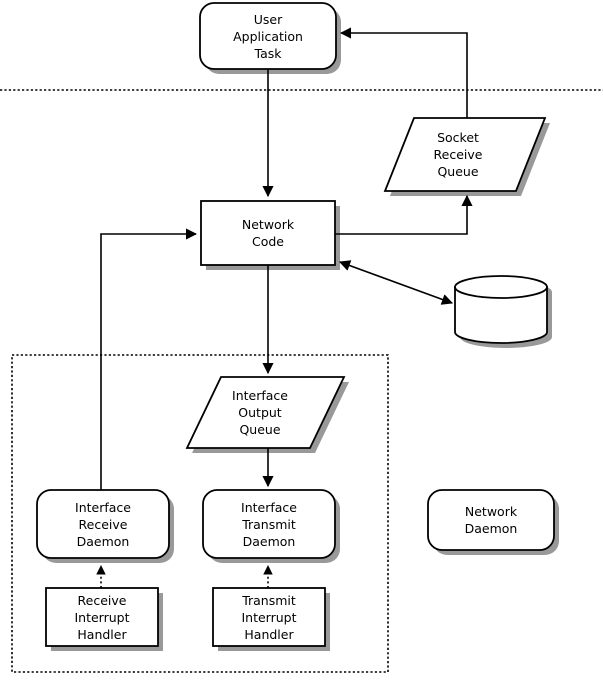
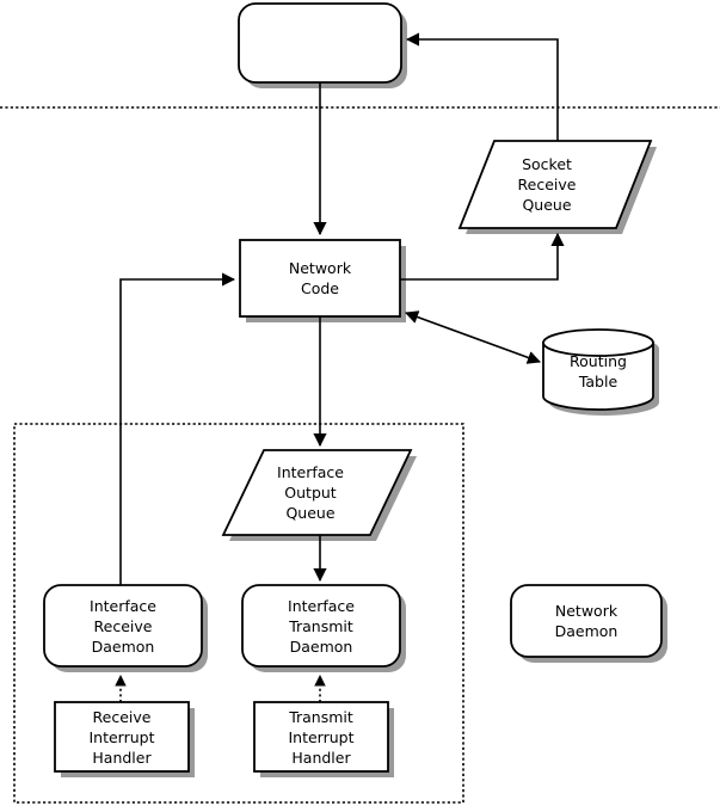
- User
- Application
- Task
  Socket
  Receive
  Queue
  Network
  Code
+ Routing
+ Table
  Interface
  Output
  Queue
  Interface
  Receive
  Daemon
  Interface
  Transmit
  Daemon
  Network
  Daemon
  Receive
  Interrupt
  Handler
  Transmit
  Interrupt
  Handler
